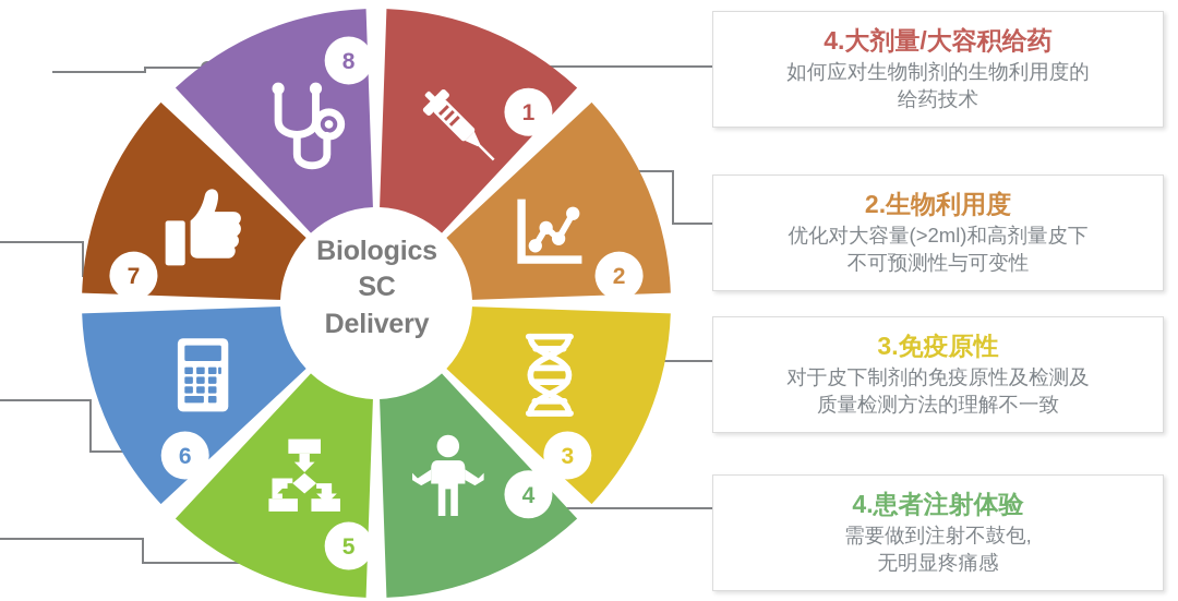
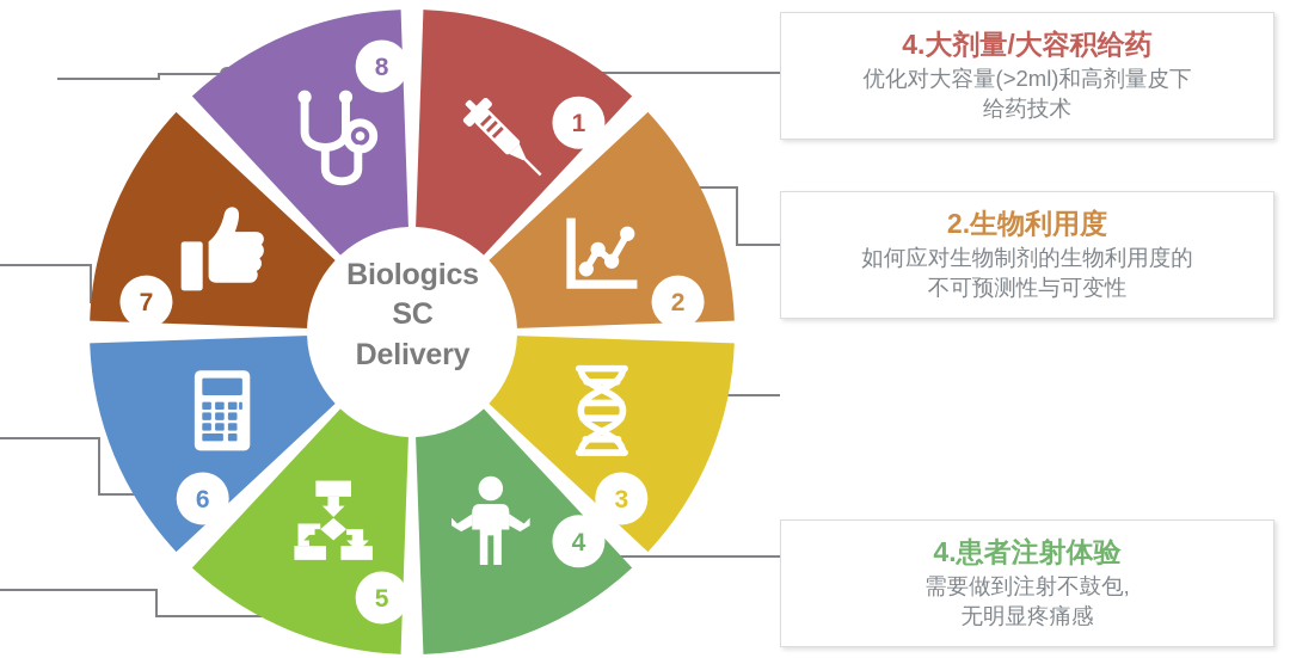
  1
  2
  3
  4
  5
  6
  7
  8
  Biologics
  SC
  Delivery
  4.大剂量/大容积给药
- 如何应对生物制剂的生物利用度的
+ 优化对大容量(>2ml)和高剂量皮下
  给药技术
  2.生物利用度
- 优化对大容量(>2ml)和高剂量皮下
+ 如何应对生物制剂的生物利用度的
  不可预测性与可变性
- 3.免疫原性
- 对于皮下制剂的免疫原性及检测及
- 质量检测方法的理解不一致
  4.患者注射体验
  需要做到注射不鼓包,
  无明显疼痛感
